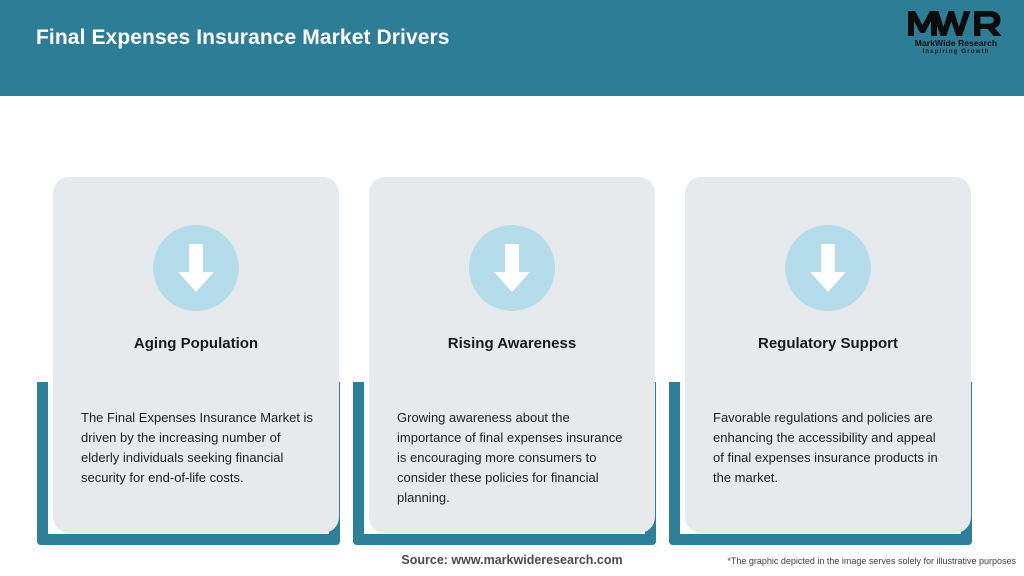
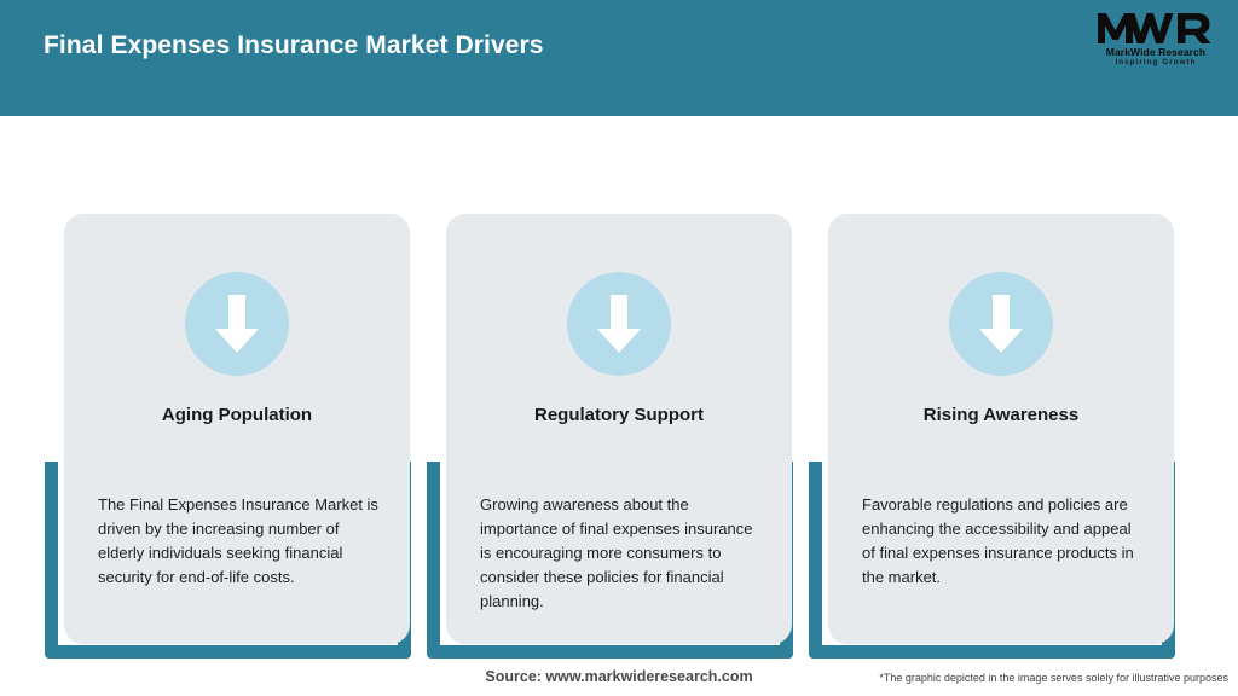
  Final Expenses Insurance Market Drivers
  MarkWide Research
  Aging Population
  The Final Expenses Insurance Market is driven by the increasing number of elderly individuals seeking financial security for end-of-life costs.
- Rising Awareness
+ Regulatory Support
  Growing awareness about the importance of final expenses insurance is encouraging more consumers to consider these policies for financial planning.
- Regulatory Support
+ Rising Awareness
  Favorable regulations and policies are enhancing the accessibility and appeal of final expenses insurance products in the market.
  Source: www.markwideresearch.com
  *The graphic depicted in the image serves solely for illustrative purposes
